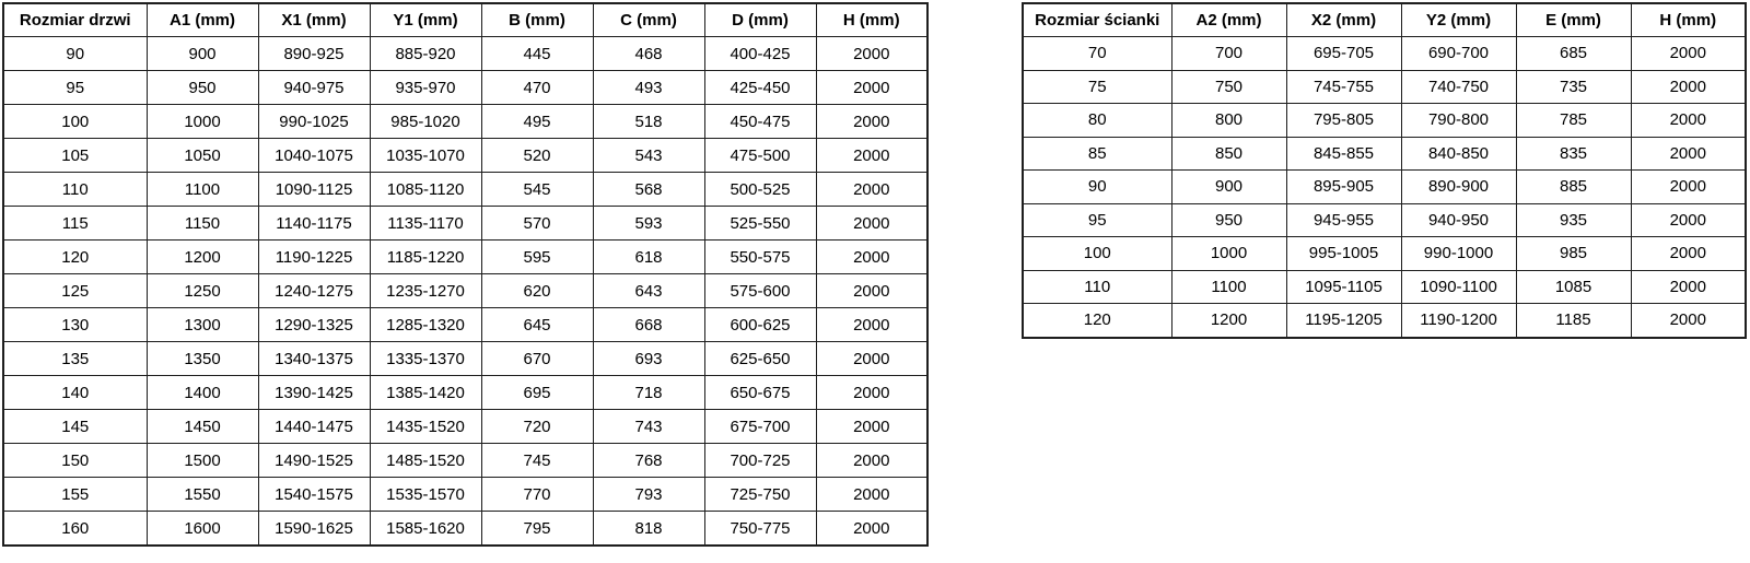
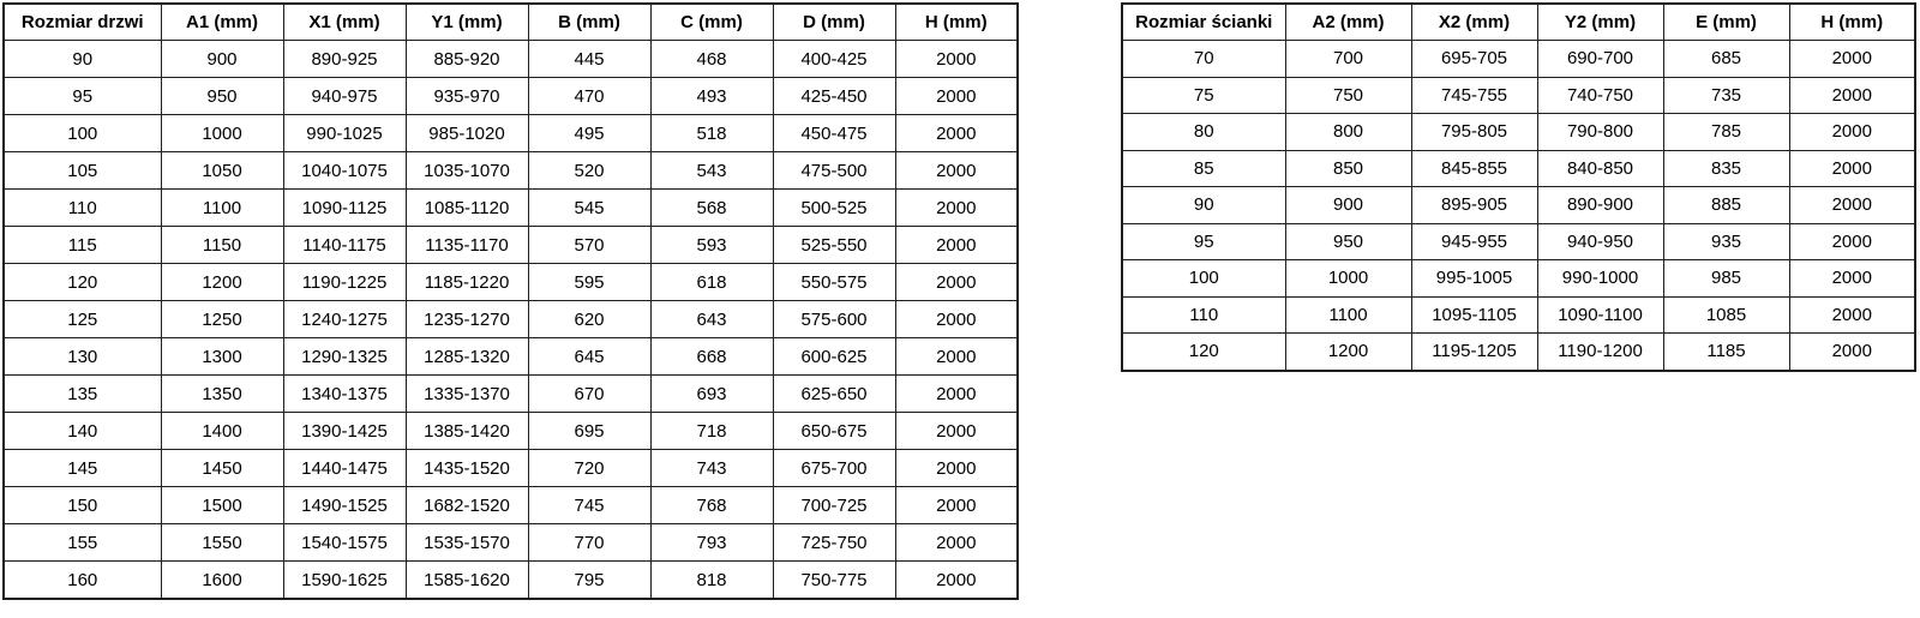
  Rozmiar drzwi	A1 (mm)	X1 (mm)	Y1 (mm)	B (mm)	C (mm)	D (mm)	H (mm)
  90	900	890-925	885-920	445	468	400-425	2000
  95	950	940-975	935-970	470	493	425-450	2000
  100	1000	990-1025	985-1020	495	518	450-475	2000
  105	1050	1040-1075	1035-1070	520	543	475-500	2000
  110	1100	1090-1125	1085-1120	545	568	500-525	2000
  115	1150	1140-1175	1135-1170	570	593	525-550	2000
  120	1200	1190-1225	1185-1220	595	618	550-575	2000
  125	1250	1240-1275	1235-1270	620	643	575-600	2000
  130	1300	1290-1325	1285-1320	645	668	600-625	2000
  135	1350	1340-1375	1335-1370	670	693	625-650	2000
  140	1400	1390-1425	1385-1420	695	718	650-675	2000
  145	1450	1440-1475	1435-1520	720	743	675-700	2000
- 150	1500	1490-1525	1485-1520	745	768	700-725	2000
+ 150	1500	1490-1525	1682-1520	745	768	700-725	2000
  155	1550	1540-1575	1535-1570	770	793	725-750	2000
  160	1600	1590-1625	1585-1620	795	818	750-775	2000
  Rozmiar ścianki	A2 (mm)	X2 (mm)	Y2 (mm)	E (mm)	H (mm)
  70	700	695-705	690-700	685	2000
  75	750	745-755	740-750	735	2000
  80	800	795-805	790-800	785	2000
  85	850	845-855	840-850	835	2000
  90	900	895-905	890-900	885	2000
  95	950	945-955	940-950	935	2000
  100	1000	995-1005	990-1000	985	2000
  110	1100	1095-1105	1090-1100	1085	2000
  120	1200	1195-1205	1190-1200	1185	2000
